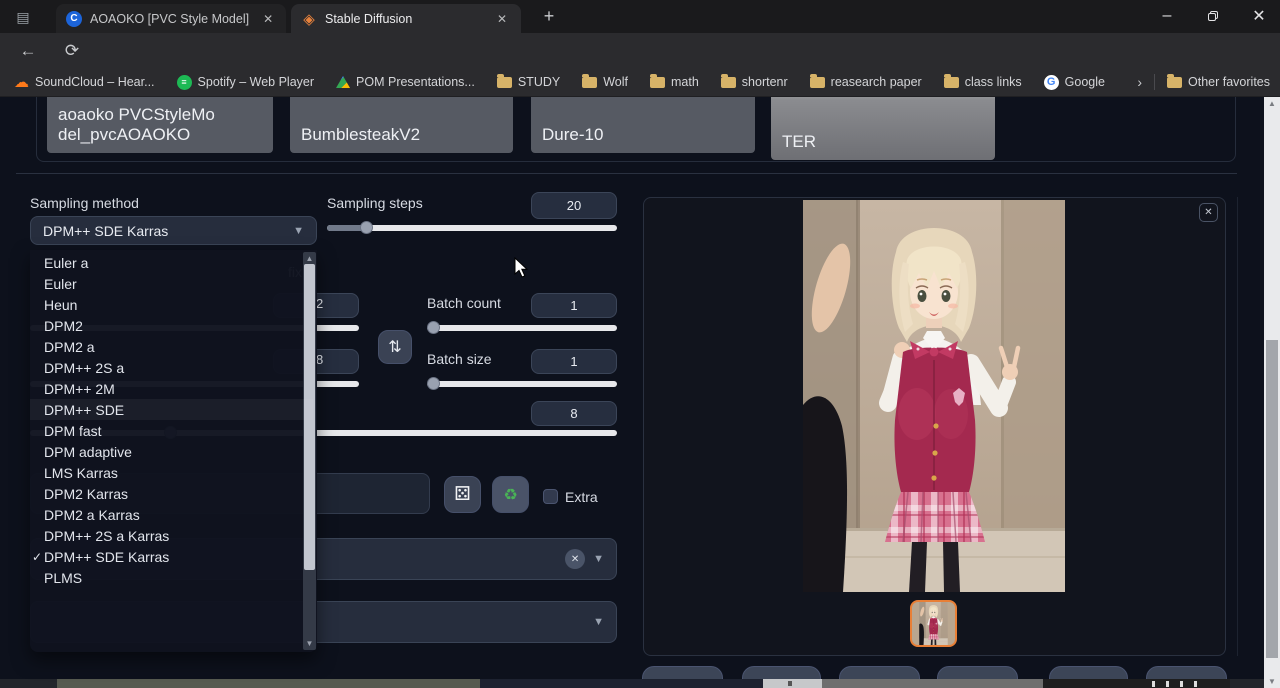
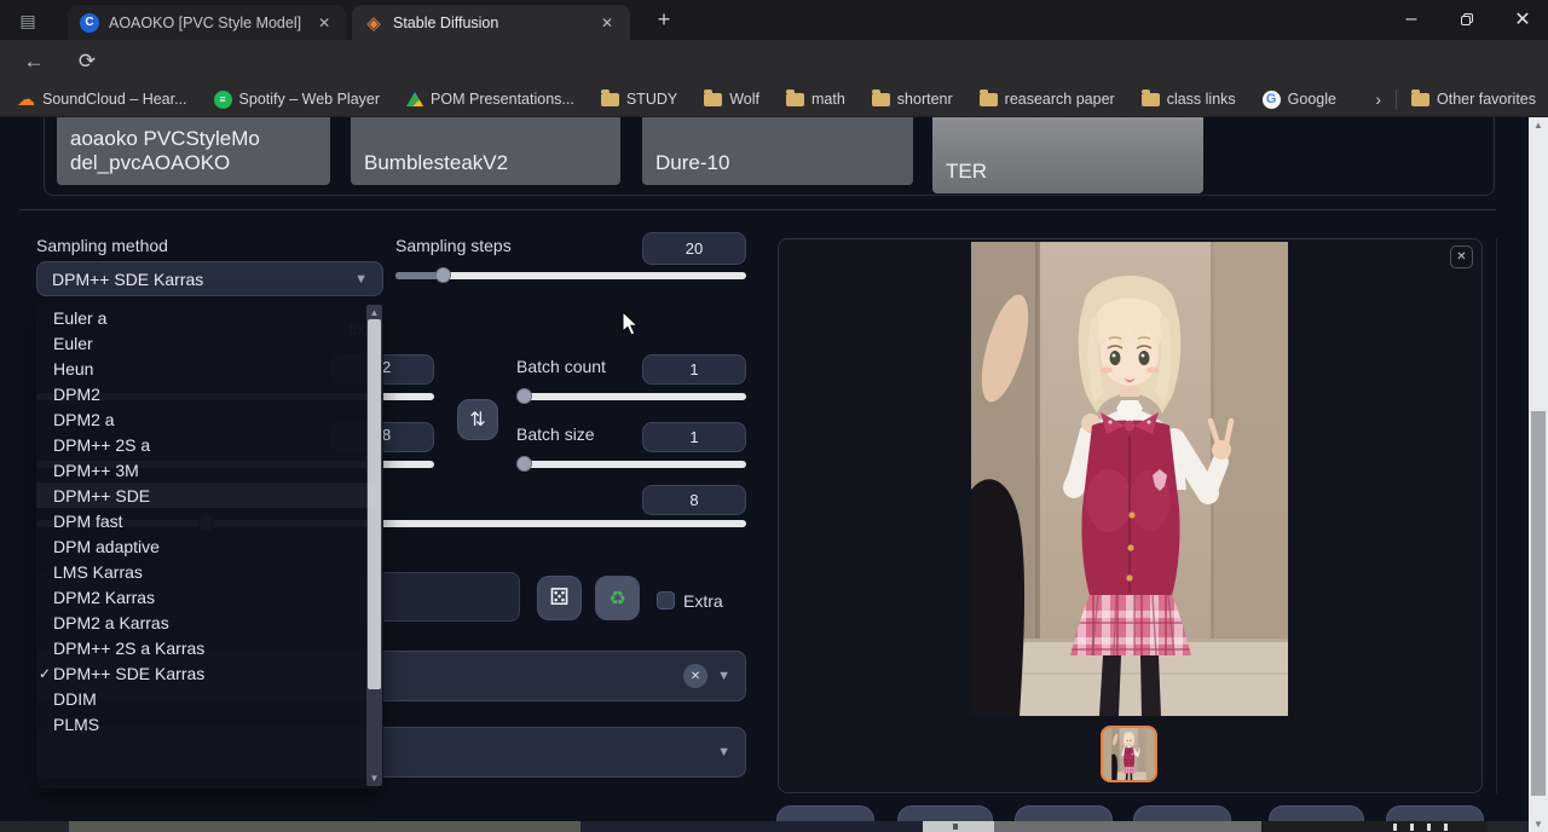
  ▤
  C
  AOAOKO [PVC Style Model]
  ✕
  ◈
  Stable Diffusion
  ✕
  +
  –
  ✕
  ←
  ⟳
  ☁
  SoundCloud – Hear...
  ≡
  Spotify – Web Player
  POM Presentations...
  STUDY
  Wolf
  math
  shortenr
  reasearch paper
  class links
  G
  Google
  ›
  Other favorites
  aoaoko PVCStyleMo
  del_pvcAOAOKO
  BumblesteakV2
  Dure-10
  TER
  Sampling method
  Sampling steps
  20
  DPM++ SDE Karras
  ▼
  2
  8
  ⇅
  Batch count
  1
  Batch size
  1
  8
  ⚄
  ♻
  Extra
  ✕
  ▼
  ▼
  ▲
  ▼
  Euler a
  Euler
  Heun
  DPM2
  DPM2 a
  DPM++ 2S a
- DPM++ 2M
+ DPM++ 3M
  DPM++ SDE
  DPM fast
  DPM adaptive
  LMS Karras
  DPM2 Karras
  DPM2 a Karras
  DPM++ 2S a Karras
  ✓
  DPM++ SDE Karras
+ DDIM
  PLMS
  ✕
  ▲
  ▼
